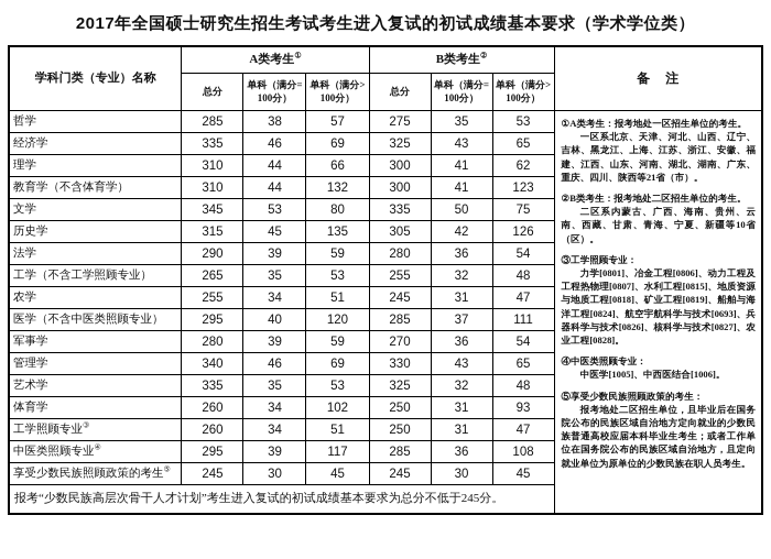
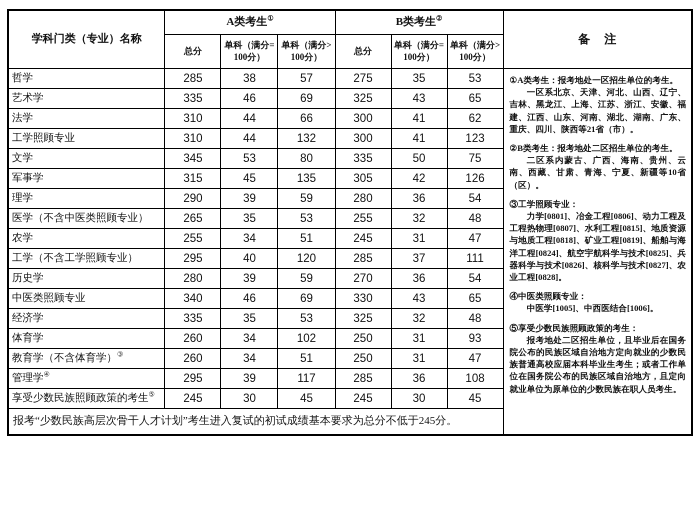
- 2017年全国硕士研究生招生考试考生进入复试的初试成绩基本要求（学术学位类）
  学科门类（专业）名称	A类考生①	B类考生②	备注
  总分	单科（满分=100分）	单科（满分>100分）	总分	单科（满分=100分）	单科（满分>100分）
- 哲学	285	38	57	275	35	53	①A类考生：报考地处一区招生单位的考生。一区系北京、天津、河北、山西、辽宁、吉林、黑龙江、上海、江苏、浙江、安徽、福建、江西、山东、河南、湖北、湖南、广东、重庆、四川、陕西等21省（市）。②B类考生：报考地处二区招生单位的考生。二区系内蒙古、广西、海南、贵州、云南、西藏、甘肃、青海、宁夏、新疆等10省（区）。③工学照顾专业：力学[0801]、冶金工程[0806]、动力工程及工程热物理[0807]、水利工程[0815]、地质资源与地质工程[0818]、矿业工程[0819]、船舶与海洋工程[0824]、航空宇航科学与技术[0693]、兵器科学与技术[0826]、核科学与技术[0827]、农业工程[0828]。④中医类照顾专业：中医学[1005]、中西医结合[1006]。⑤享受少数民族照顾政策的考生：报考地处二区招生单位，且毕业后在国务院公布的民族区域自治地方定向就业的少数民族普通高校应届本科毕业生考生；或者工作单位在国务院公布的民族区域自治地方，且定向就业单位为原单位的少数民族在职人员考生。
+ 哲学	285	38	57	275	35	53	①A类考生：报考地处一区招生单位的考生。一区系北京、天津、河北、山西、辽宁、吉林、黑龙江、上海、江苏、浙江、安徽、福建、江西、山东、河南、湖北、湖南、广东、重庆、四川、陕西等21省（市）。②B类考生：报考地处二区招生单位的考生。二区系内蒙古、广西、海南、贵州、云南、西藏、甘肃、青海、宁夏、新疆等10省（区）。③工学照顾专业：力学[0801]、冶金工程[0806]、动力工程及工程热物理[0807]、水利工程[0815]、地质资源与地质工程[0818]、矿业工程[0819]、船舶与海洋工程[0824]、航空宇航科学与技术[0825]、兵器科学与技术[0826]、核科学与技术[0827]、农业工程[0828]。④中医类照顾专业：中医学[1005]、中西医结合[1006]。⑤享受少数民族照顾政策的考生：报考地处二区招生单位，且毕业后在国务院公布的民族区域自治地方定向就业的少数民族普通高校应届本科毕业生考生；或者工作单位在国务院公布的民族区域自治地方，且定向就业单位为原单位的少数民族在职人员考生。
- 经济学	335	46	69	325	43	65
+ 艺术学	335	46	69	325	43	65
- 理学	310	44	66	300	41	62
+ 法学	310	44	66	300	41	62
- 教育学（不含体育学）	310	44	132	300	41	123
+ 工学照顾专业	310	44	132	300	41	123
  文学	345	53	80	335	50	75
- 历史学	315	45	135	305	42	126
+ 军事学	315	45	135	305	42	126
- 法学	290	39	59	280	36	54
+ 理学	290	39	59	280	36	54
- 工学（不含工学照顾专业）	265	35	53	255	32	48
+ 医学（不含中医类照顾专业）	265	35	53	255	32	48
  农学	255	34	51	245	31	47
- 医学（不含中医类照顾专业）	295	40	120	285	37	111
+ 工学（不含工学照顾专业）	295	40	120	285	37	111
- 军事学	280	39	59	270	36	54
+ 历史学	280	39	59	270	36	54
- 管理学	340	46	69	330	43	65
+ 中医类照顾专业	340	46	69	330	43	65
- 艺术学	335	35	53	325	32	48
+ 经济学	335	35	53	325	32	48
  体育学	260	34	102	250	31	93
- 工学照顾专业③	260	34	51	250	31	47
+ 教育学（不含体育学）③	260	34	51	250	31	47
- 中医类照顾专业④	295	39	117	285	36	108
+ 管理学④	295	39	117	285	36	108
  享受少数民族照顾政策的考生⑤	245	30	45	245	30	45
  报考“少数民族高层次骨干人才计划”考生进入复试的初试成绩基本要求为总分不低于245分。
